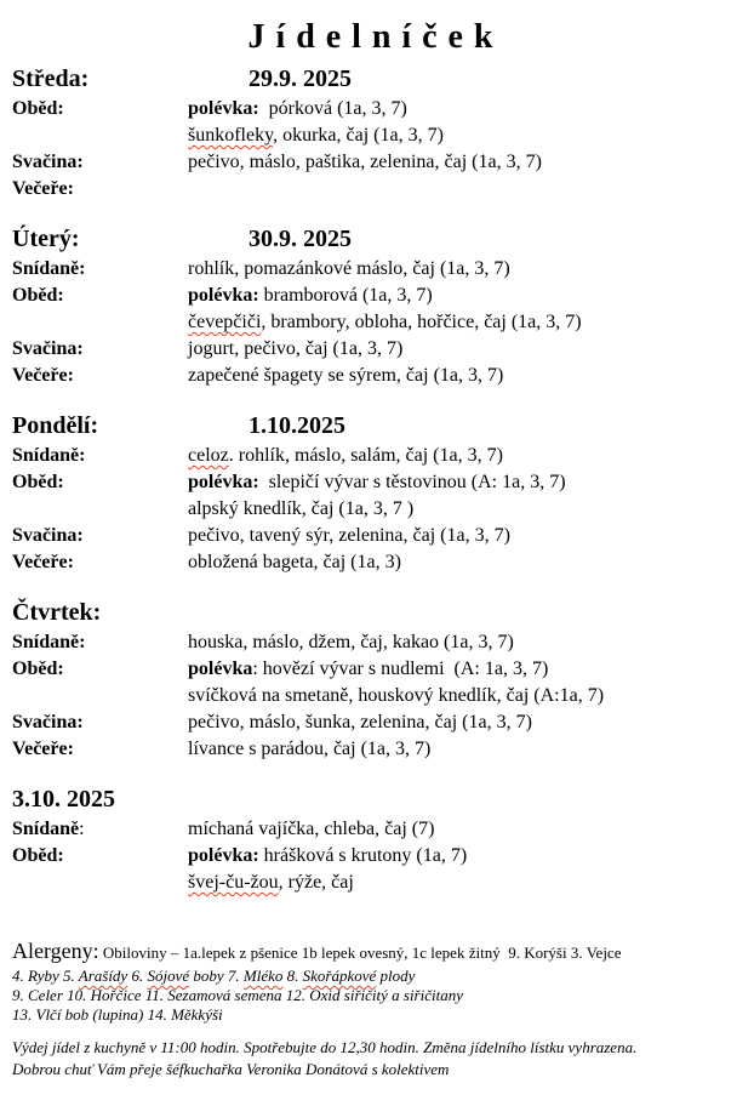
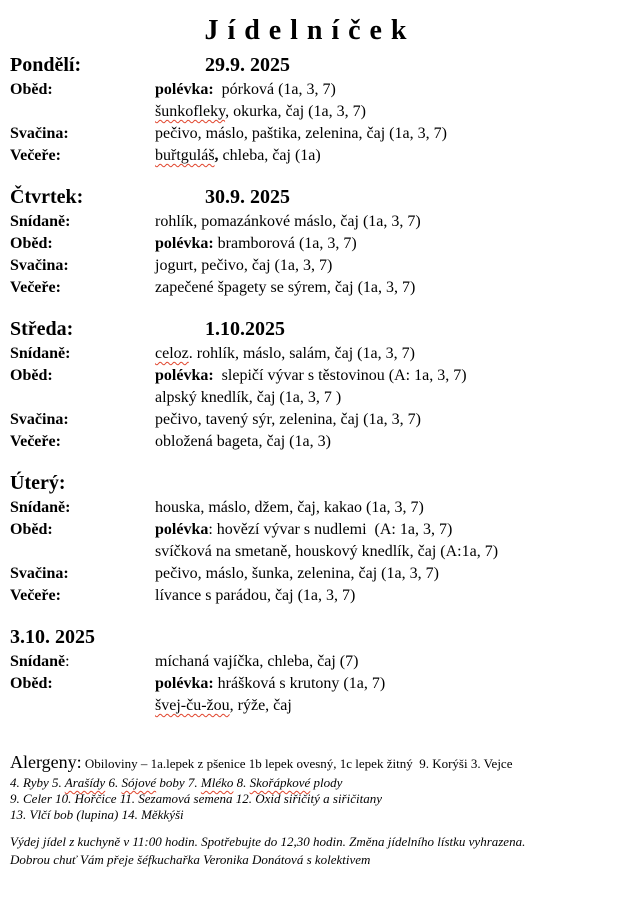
  Jídelníček
- Středa:
+ Pondělí:
  29.9. 2025
  Oběd:
  polévka: pórková (1a, 3, 7)
  šunkofleky, okurka, čaj (1a, 3, 7)
  Svačina:
  pečivo, máslo, paštika, zelenina, čaj (1a, 3, 7)
  Večeře:
+ buřtguláš, chleba, čaj (1a)
- Úterý:
+ Čtvrtek:
  30.9. 2025
  Snídaně:
  rohlík, pomazánkové máslo, čaj (1a, 3, 7)
  Oběd:
  polévka: bramborová (1a, 3, 7)
- čevepčiči, brambory, obloha, hořčice, čaj (1a, 3, 7)
  Svačina:
  jogurt, pečivo, čaj (1a, 3, 7)
  Večeře:
  zapečené špagety se sýrem, čaj (1a, 3, 7)
- Pondělí:
+ Středa:
  1.10.2025
  Snídaně:
  celoz. rohlík, máslo, salám, čaj (1a, 3, 7)
  Oběd:
  polévka: slepičí vývar s těstovinou (A: 1a, 3, 7)
  alpský knedlík, čaj (1a, 3, 7 )
  Svačina:
  pečivo, tavený sýr, zelenina, čaj (1a, 3, 7)
  Večeře:
  obložená bageta, čaj (1a, 3)
- Čtvrtek:
+ Úterý:
  Snídaně:
  houska, máslo, džem, čaj, kakao (1a, 3, 7)
  Oběd:
  polévka: hovězí vývar s nudlemi (A: 1a, 3, 7)
  svíčková na smetaně, houskový knedlík, čaj (A:1a, 7)
  Svačina:
  pečivo, máslo, šunka, zelenina, čaj (1a, 3, 7)
  Večeře:
  lívance s parádou, čaj (1a, 3, 7)
  3.10. 2025
  Snídaně:
  míchaná vajíčka, chleba, čaj (7)
  Oběd:
  polévka: hrášková s krutony (1a, 7)
  švej-ču-žou, rýže, čaj
  Alergeny: Obiloviny – 1a.lepek z pšenice 1b lepek ovesný, 1c lepek žitný 9. Korýši 3. Vejce
  4. Ryby 5. Arašídy 6. Sójové boby 7. Mléko 8. Skořápkové plody
  9. Celer 10. Hořčice 11. Sezamová semena 12. Oxid siřičitý a siřičitany
  13. Vlčí bob (lupina) 14. Měkkýši
  Výdej jídel z kuchyně v 11:00 hodin. Spotřebujte do 12,30 hodin. Změna jídelního lístku vyhrazena.
  Dobrou chuť Vám přeje šéfkuchařka Veronika Donátová s kolektivem
